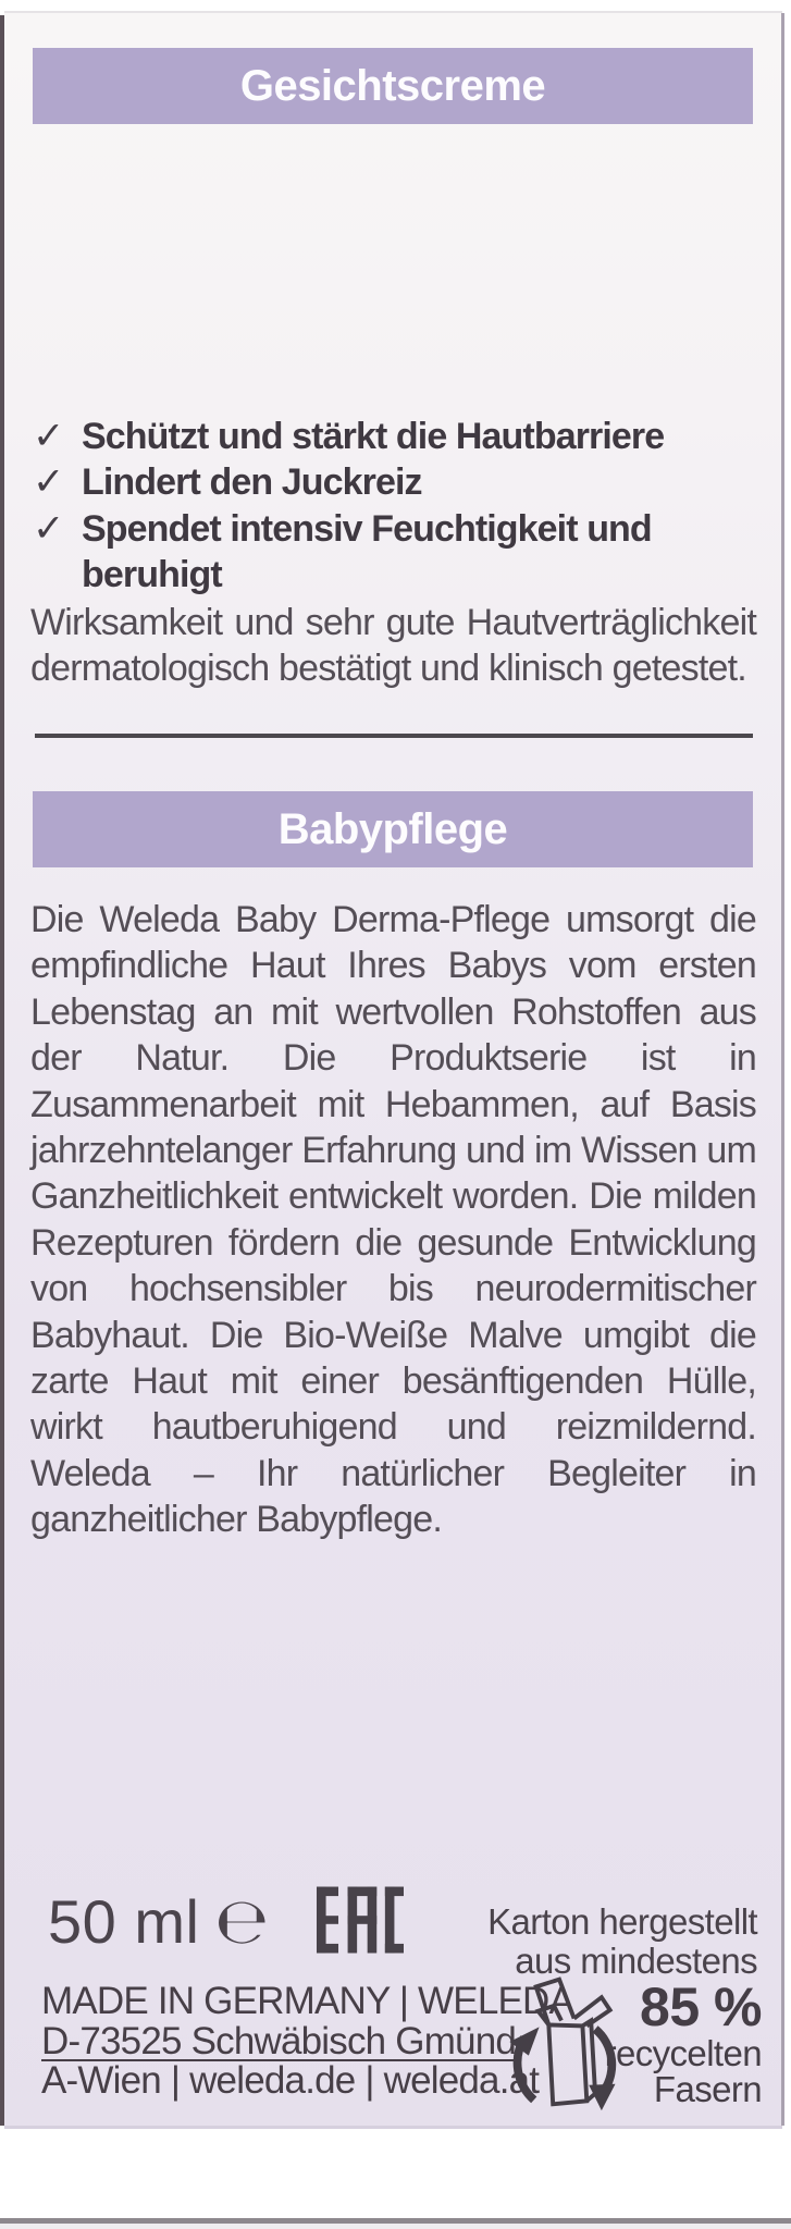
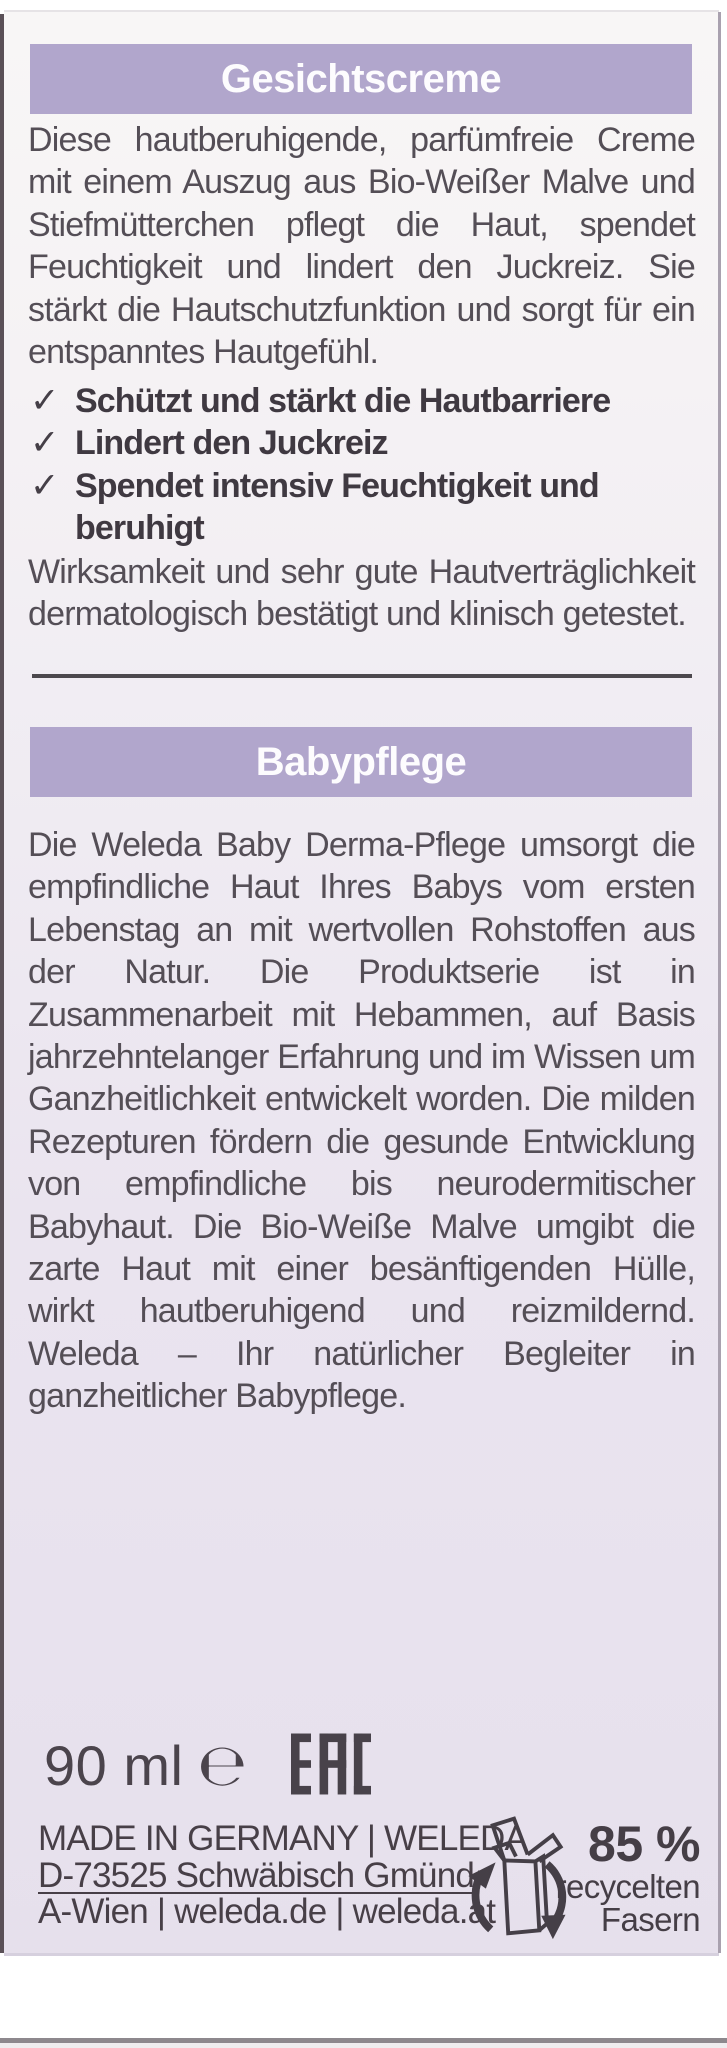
  Gesichtscreme
+ Diese hautberuhigende, parfümfreie Creme mit einem Auszug aus Bio-Weißer Malve und Stiefmütterchen pflegt die Haut, spendet Feuchtigkeit und lindert den Juckreiz. Sie stärkt die Hautschutzfunktion und sorgt für ein entspanntes Hautgefühl.
  ✓
  Schützt und stärkt die Hautbarriere
  ✓
  Lindert den Juckreiz
  ✓
  Spendet intensiv Feuchtigkeit und beruhigt
  Wirksamkeit und sehr gute Hautverträglichkeit dermatologisch bestätigt und klinisch getestet.
  Babypflege
- Die Weleda Baby Derma-Pflege umsorgt die empfindliche Haut Ihres Babys vom ersten Lebenstag an mit wertvollen Rohstoffen aus der Natur. Die Produktserie ist in Zusammenarbeit mit Hebammen, auf Basis jahrzehntelanger Erfahrung und im Wissen um Ganzheitlichkeit entwickelt worden. Die milden Rezepturen fördern die gesunde Entwicklung von hochsensibler bis neurodermitischer Babyhaut. Die Bio-Weiße Malve umgibt die zarte Haut mit einer besänftigenden Hülle, wirkt hautberuhigend und reizmildernd. Weleda – Ihr natürlicher Begleiter in ganzheitlicher Babypflege.
+ Die Weleda Baby Derma-Pflege umsorgt die empfindliche Haut Ihres Babys vom ersten Lebenstag an mit wertvollen Rohstoffen aus der Natur. Die Produktserie ist in Zusammenarbeit mit Hebammen, auf Basis jahrzehntelanger Erfahrung und im Wissen um Ganzheitlichkeit entwickelt worden. Die milden Rezepturen fördern die gesunde Entwicklung von empfindliche bis neurodermitischer Babyhaut. Die Bio-Weiße Malve umgibt die zarte Haut mit einer besänftigenden Hülle, wirkt hautberuhigend und reizmildernd. Weleda – Ihr natürlicher Begleiter in ganzheitlicher Babypflege.
- 50 ml
+ 90 ml
  ℮
- Karton hergestellt
- aus mindestens
  MADE IN GERMANY | WELEDA
  D-73525 Schwäbisch Gmünd
  A-Wien | weleda.de | weleda.t
  85 %
  recycelten
  Fasern
